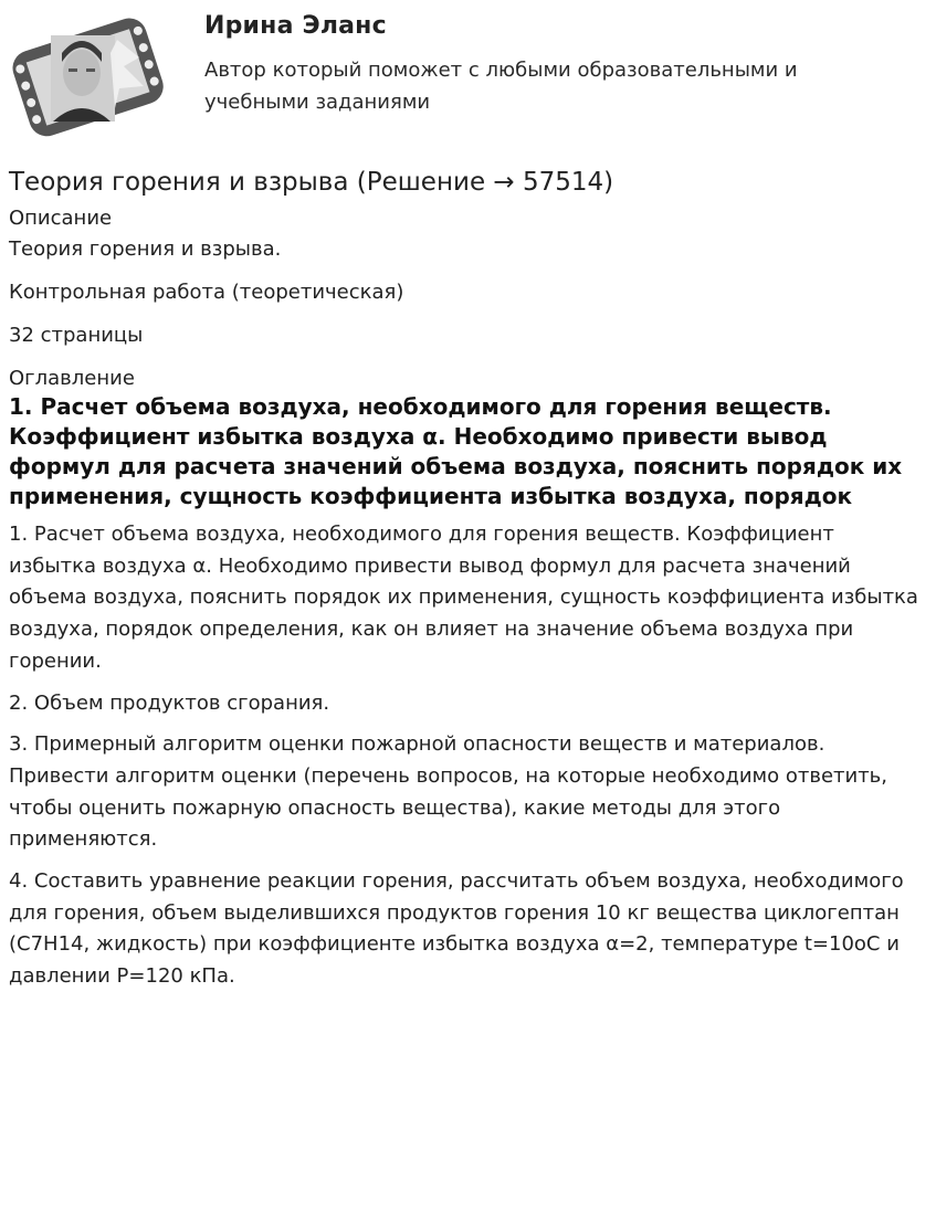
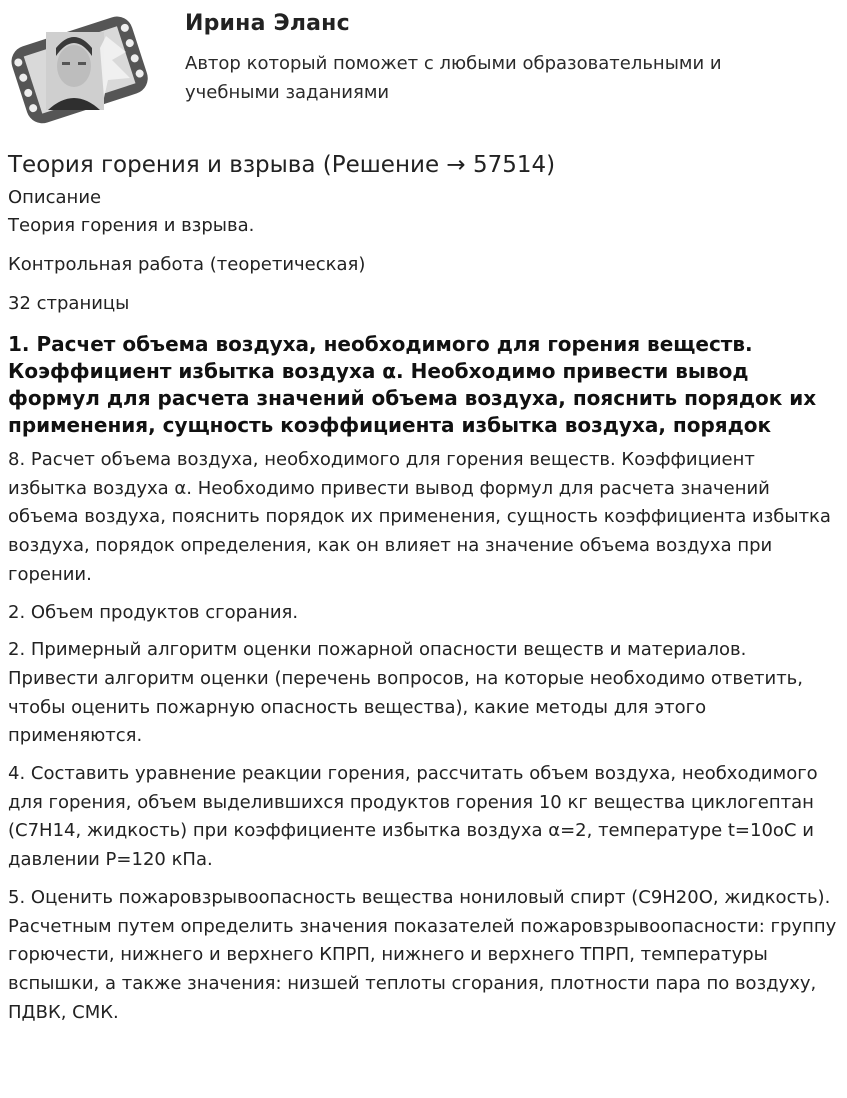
  Ирина Эланс
  Автор который поможет с любыми образовательными и учебными заданиями
  Теория горения и взрыва (Решение → 57514)
  Описание
  Теория горения и взрыва.
  Контрольная работа (теоретическая)
  32 страницы
- Оглавление
  1. Расчет объема воздуха, необходимого для горения веществ. Коэффициент избытка воздуха α. Необходимо привести вывод формул для расчета значений объема воздуха, пояснить порядок их применения, сущность коэффициента избытка воздуха, порядок
- 1. Расчет объема воздуха, необходимого для горения веществ. Коэффициент избытка воздуха α. Необходимо привести вывод формул для расчета значений объема воздуха, пояснить порядок их применения, сущность коэффициента избытка воздуха, порядок определения, как он влияет на значение объема воздуха при горении.
+ 8. Расчет объема воздуха, необходимого для горения веществ. Коэффициент избытка воздуха α. Необходимо привести вывод формул для расчета значений объема воздуха, пояснить порядок их применения, сущность коэффициента избытка воздуха, порядок определения, как он влияет на значение объема воздуха при горении.
  2. Объем продуктов сгорания.
- 3. Примерный алгоритм оценки пожарной опасности веществ и материалов. Привести алгоритм оценки (перечень вопросов, на которые необходимо ответить, чтобы оценить пожарную опасность вещества), какие методы для этого применяются.
+ 2. Примерный алгоритм оценки пожарной опасности веществ и материалов. Привести алгоритм оценки (перечень вопросов, на которые необходимо ответить, чтобы оценить пожарную опасность вещества), какие методы для этого применяются.
  4. Составить уравнение реакции горения, рассчитать объем воздуха, необходимого для горения, объем выделившихся продуктов горения 10 кг вещества циклогептан (С7Н14, жидкость) при коэффициенте избытка воздуха α=2, температуре t=10oC и давлении P=120 кПа.
+ 5. Оценить пожаровзрывоопасность вещества нониловый спирт (С9Н20О, жидкость). Расчетным путем определить значения показателей пожаровзрывоопасности: группу горючести, нижнего и верхнего КПРП, нижнего и верхнего ТПРП, температуры вспышки, а также значения: низшей теплоты сгорания, плотности пара по воздуху, ПДВК, СМК.
